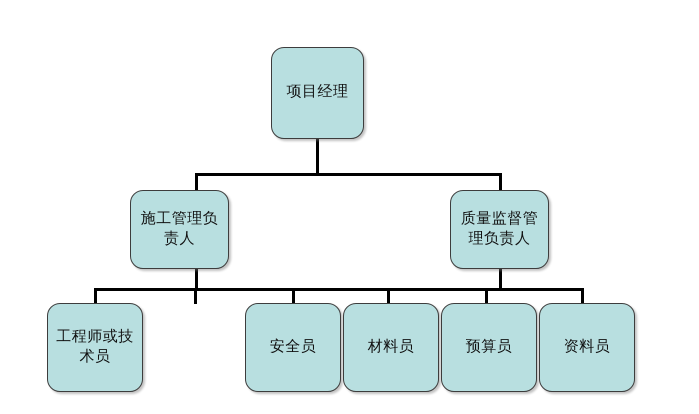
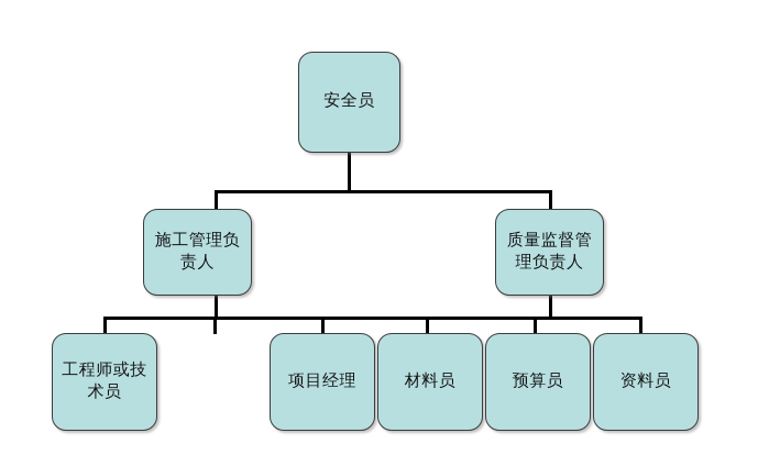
- 项目经理
+ 安全员
  施工管理负责人
  质量监督管理负责人
  工程师或技术员
- 安全员
+ 项目经理
  材料员
  预算员
  资料员
